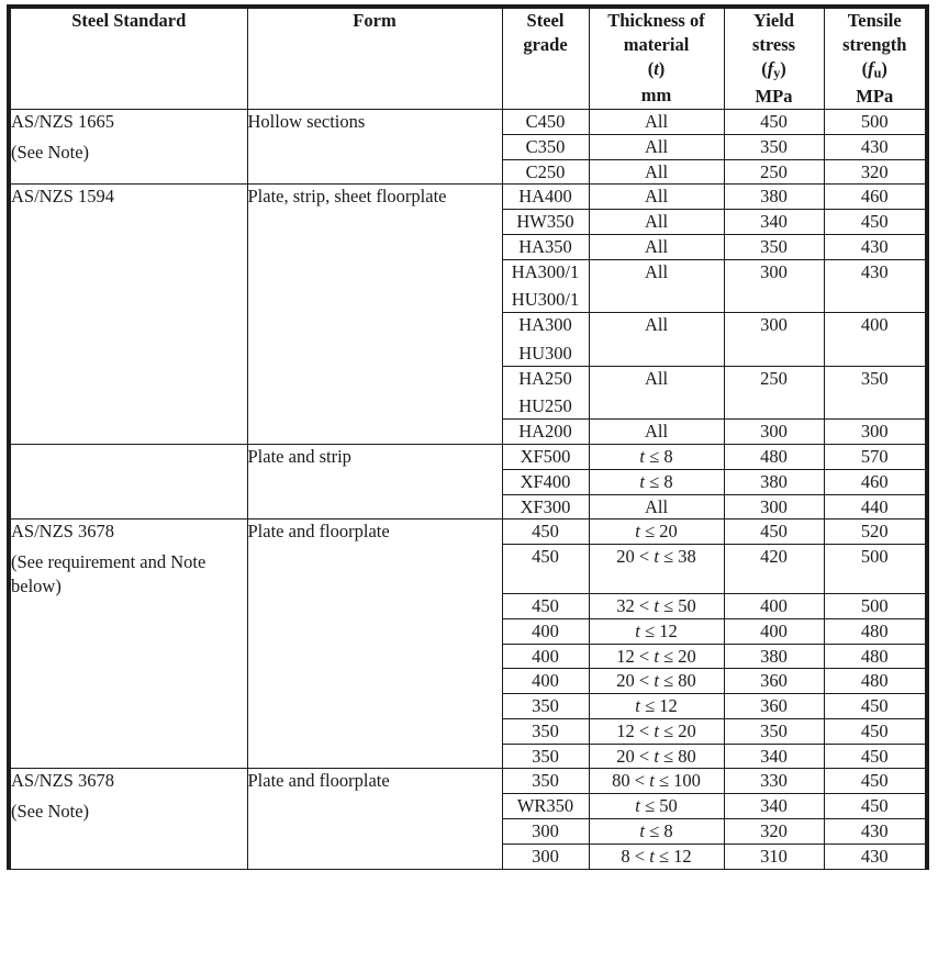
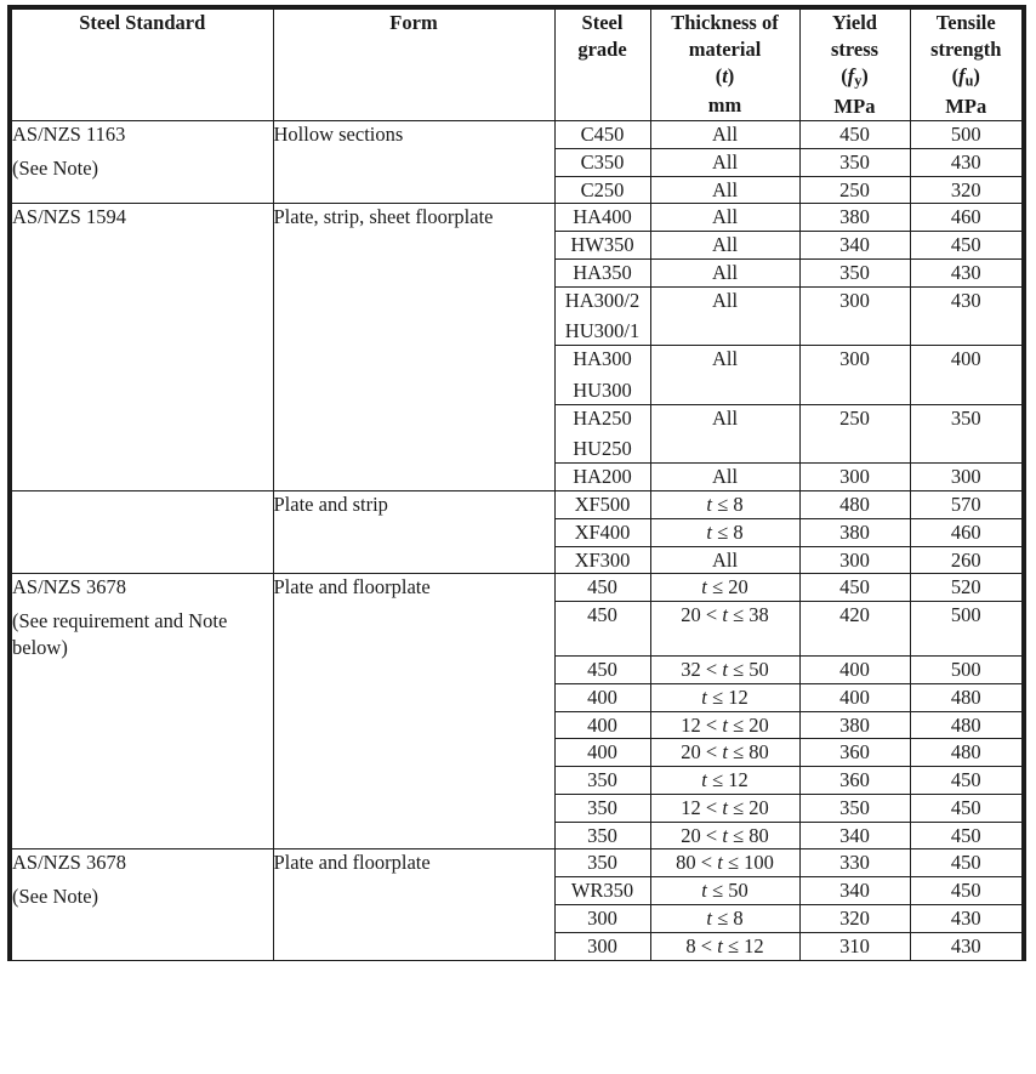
  Steel Standard	Form	Steelgrade	Thickness ofmaterial(t)mm	Yieldstress(fy)MPa	Tensilestrength(fu)MPa
- AS/NZS 1665(See Note)	Hollow sections	C450	All	450	500
+ AS/NZS 1163(See Note)	Hollow sections	C450	All	450	500
  C350	All	350	430
  C250	All	250	320
  AS/NZS 1594	Plate, strip, sheet floorplate	HA400	All	380	460
  HW350	All	340	450
  HA350	All	350	430
- HA300/1HU300/1	All	300	430
+ HA300/2HU300/1	All	300	430
  HA300HU300	All	300	400
  HA250HU250	All	250	350
  HA200	All	300	300
  	Plate and strip	XF500	t ≤ 8	480	570
  XF400	t ≤ 8	380	460
- XF300	All	300	440
+ XF300	All	300	260
  AS/NZS 3678(See requirement and Note below)	Plate and floorplate	450	t ≤ 20	450	520
  450	20 < t ≤ 38	420	500
  450	32 < t ≤ 50	400	500
  400	t ≤ 12	400	480
  400	12 < t ≤ 20	380	480
  400	20 < t ≤ 80	360	480
  350	t ≤ 12	360	450
  350	12 < t ≤ 20	350	450
  350	20 < t ≤ 80	340	450
  AS/NZS 3678(See Note)	Plate and floorplate	350	80 < t ≤ 100	330	450
  WR350	t ≤ 50	340	450
  300	t ≤ 8	320	430
  300	8 < t ≤ 12	310	430
